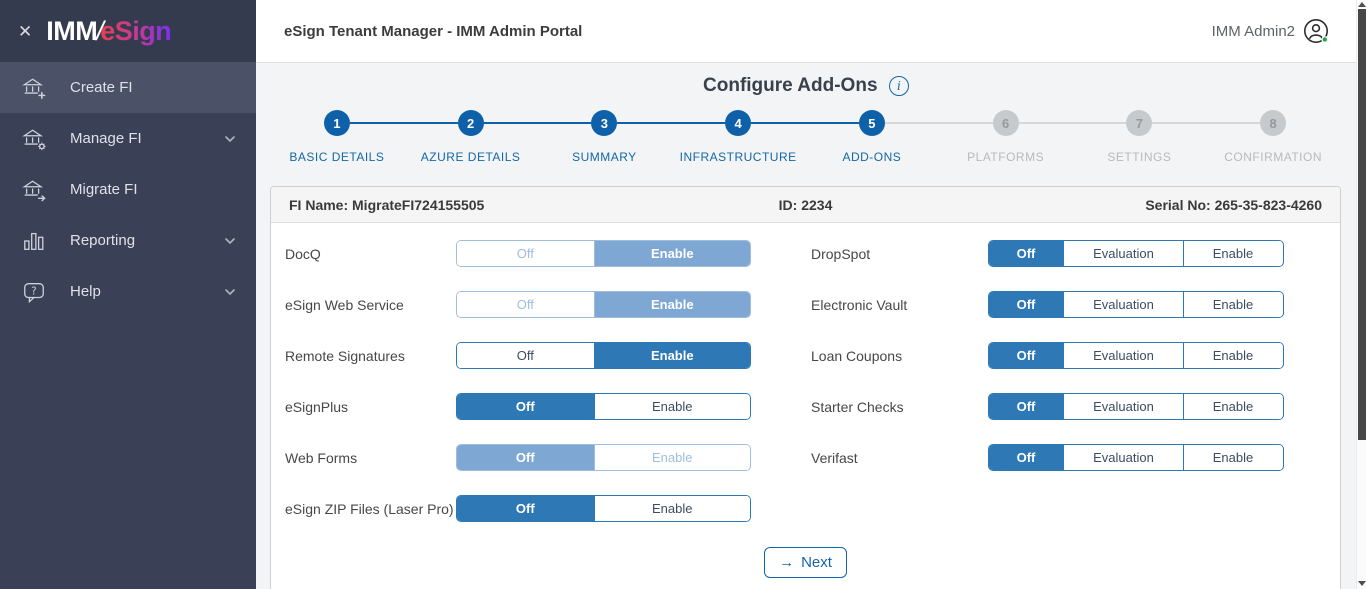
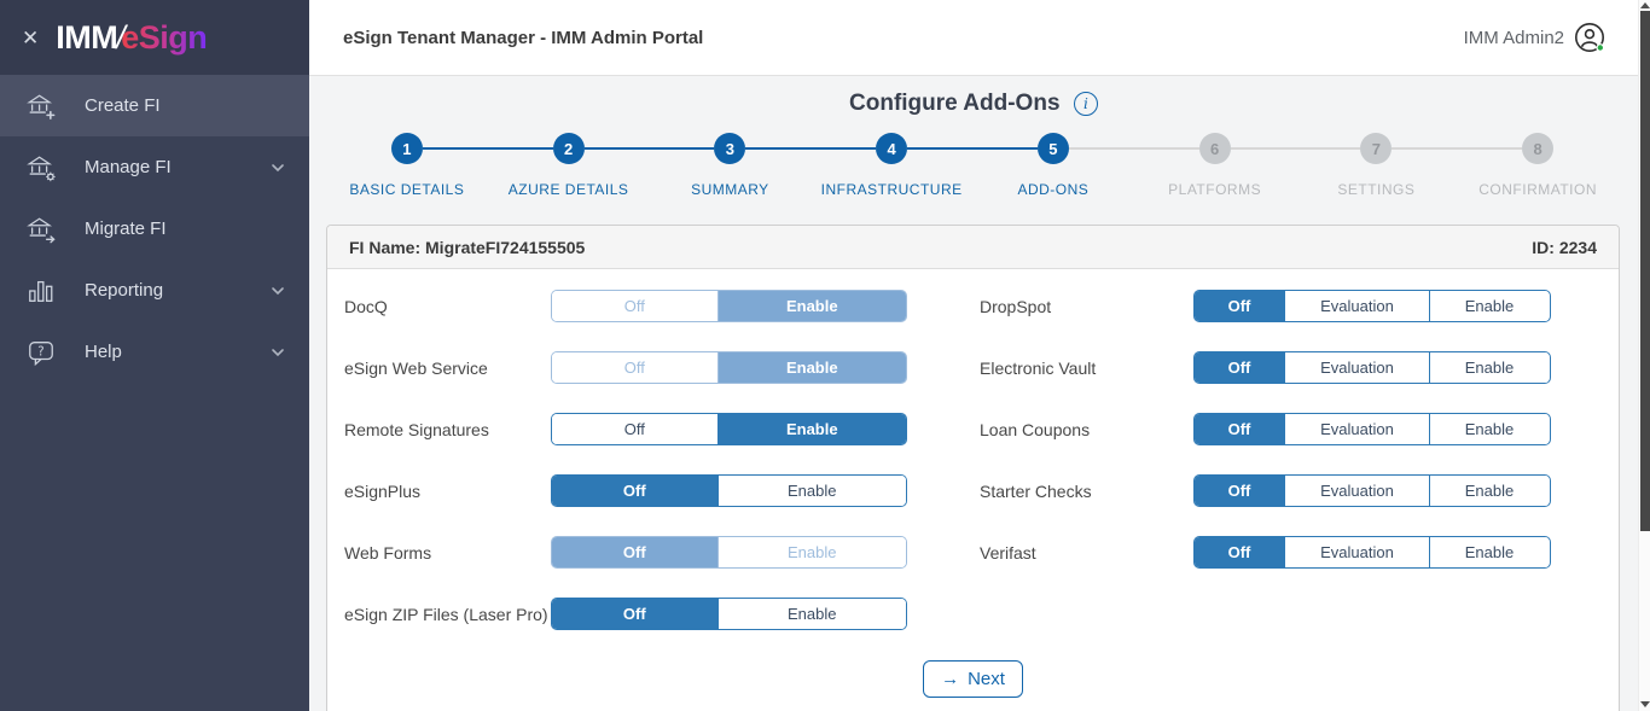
  ✕
  IMMeSign
  Create FI
  Manage FI
  Migrate FI
  Reporting
  ?
  Help
  eSign Tenant Manager - IMM Admin Portal
  IMM Admin2
  Configure Add-Ons i
  1
  BASIC DETAILS
  2
  AZURE DETAILS
  3
  SUMMARY
  4
  INFRASTRUCTURE
  5
  ADD-ONS
  6
  PLATFORMS
  7
  SETTINGS
  8
  CONFIRMATION
  FI Name: MigrateFI724155505
  ID: 2234
- Serial No: 265-35-823-4260
  DocQ
  Off
  Enable
  eSign Web Service
  Off
  Enable
  Remote Signatures
  Off
  Enable
  eSignPlus
  Off
  Enable
  Web Forms
  Off
  Enable
  eSign ZIP Files (Laser Pro)
  Off
  Enable
  DropSpot
  Off
  Evaluation
  Enable
  Electronic Vault
  Off
  Evaluation
  Enable
  Loan Coupons
  Off
  Evaluation
  Enable
  Starter Checks
  Off
  Evaluation
  Enable
  Verifast
  Off
  Evaluation
  Enable
  →
  Next
